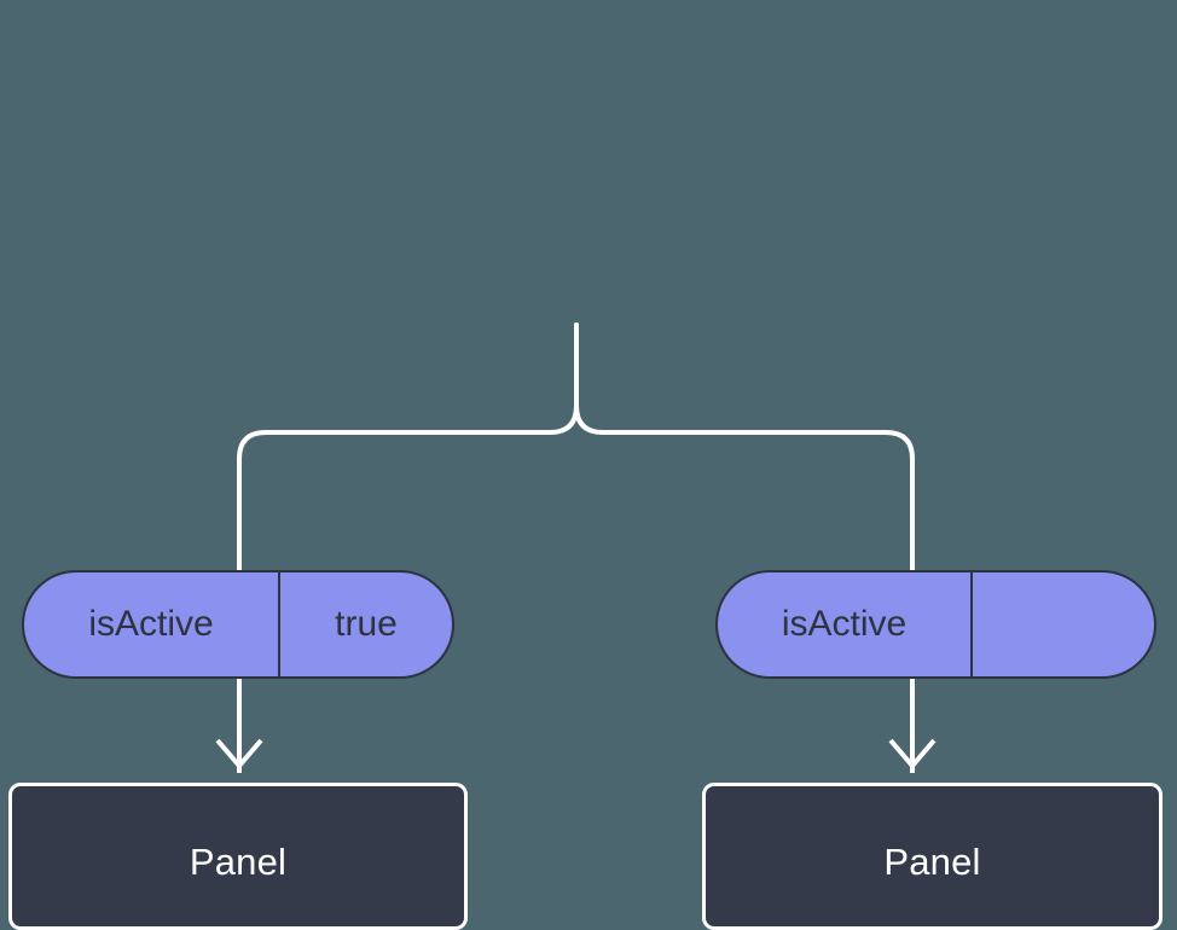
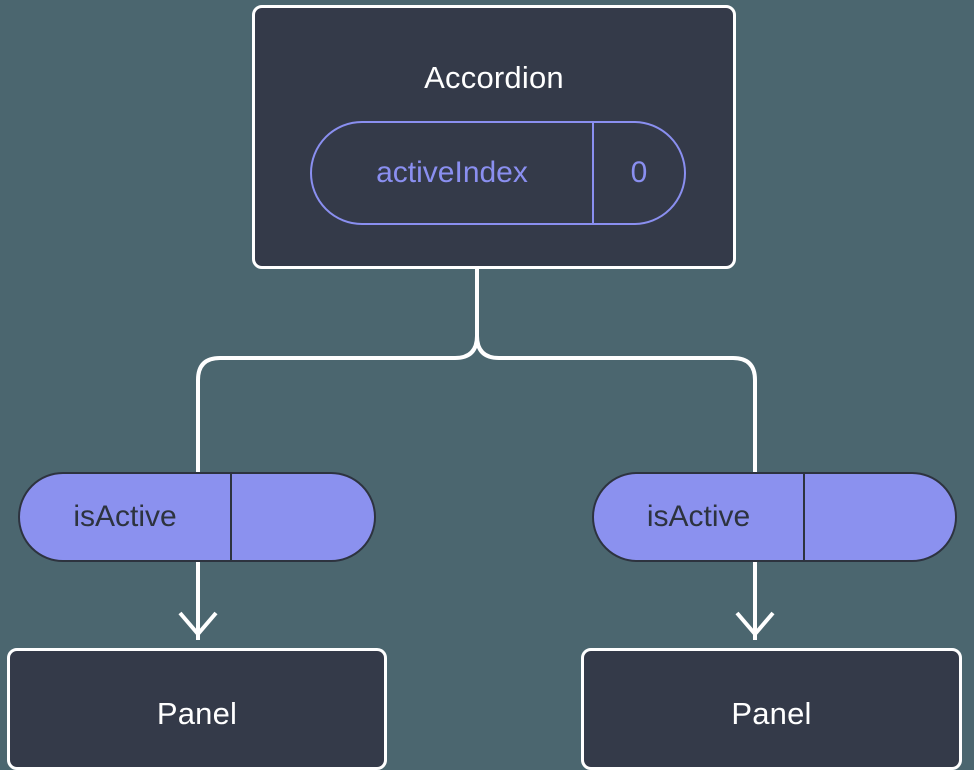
+ Accordion
+ activeIndex
+ 0
  isActive
- true
  isActive
  Panel
  Panel
